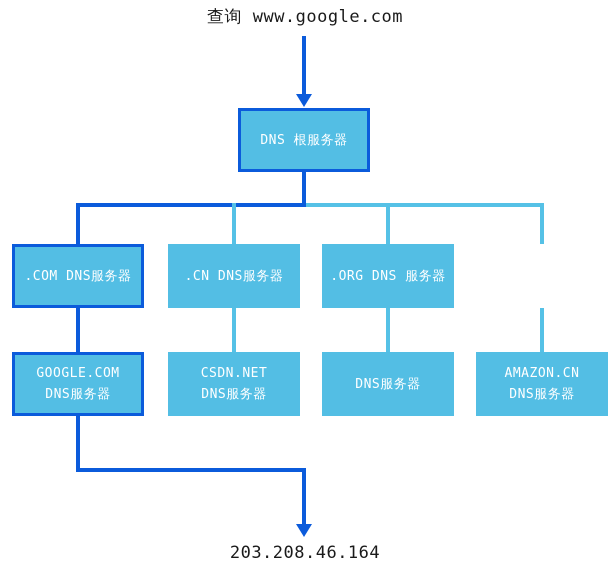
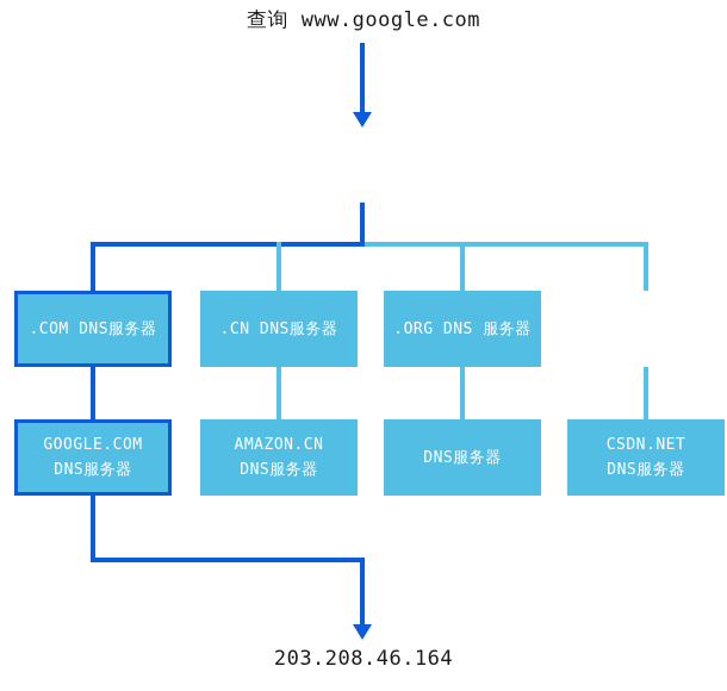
  查询 www.google.com
- DNS 根服务器
  .COM DNS服务器
  .CN DNS服务器
  .ORG DNS 服务器
  GOOGLE.COM
  DNS服务器
- CSDN.NET
+ AMAZON.CN
  DNS服务器
  DNS服务器
- AMAZON.CN
+ CSDN.NET
  DNS服务器
  203.208.46.164
